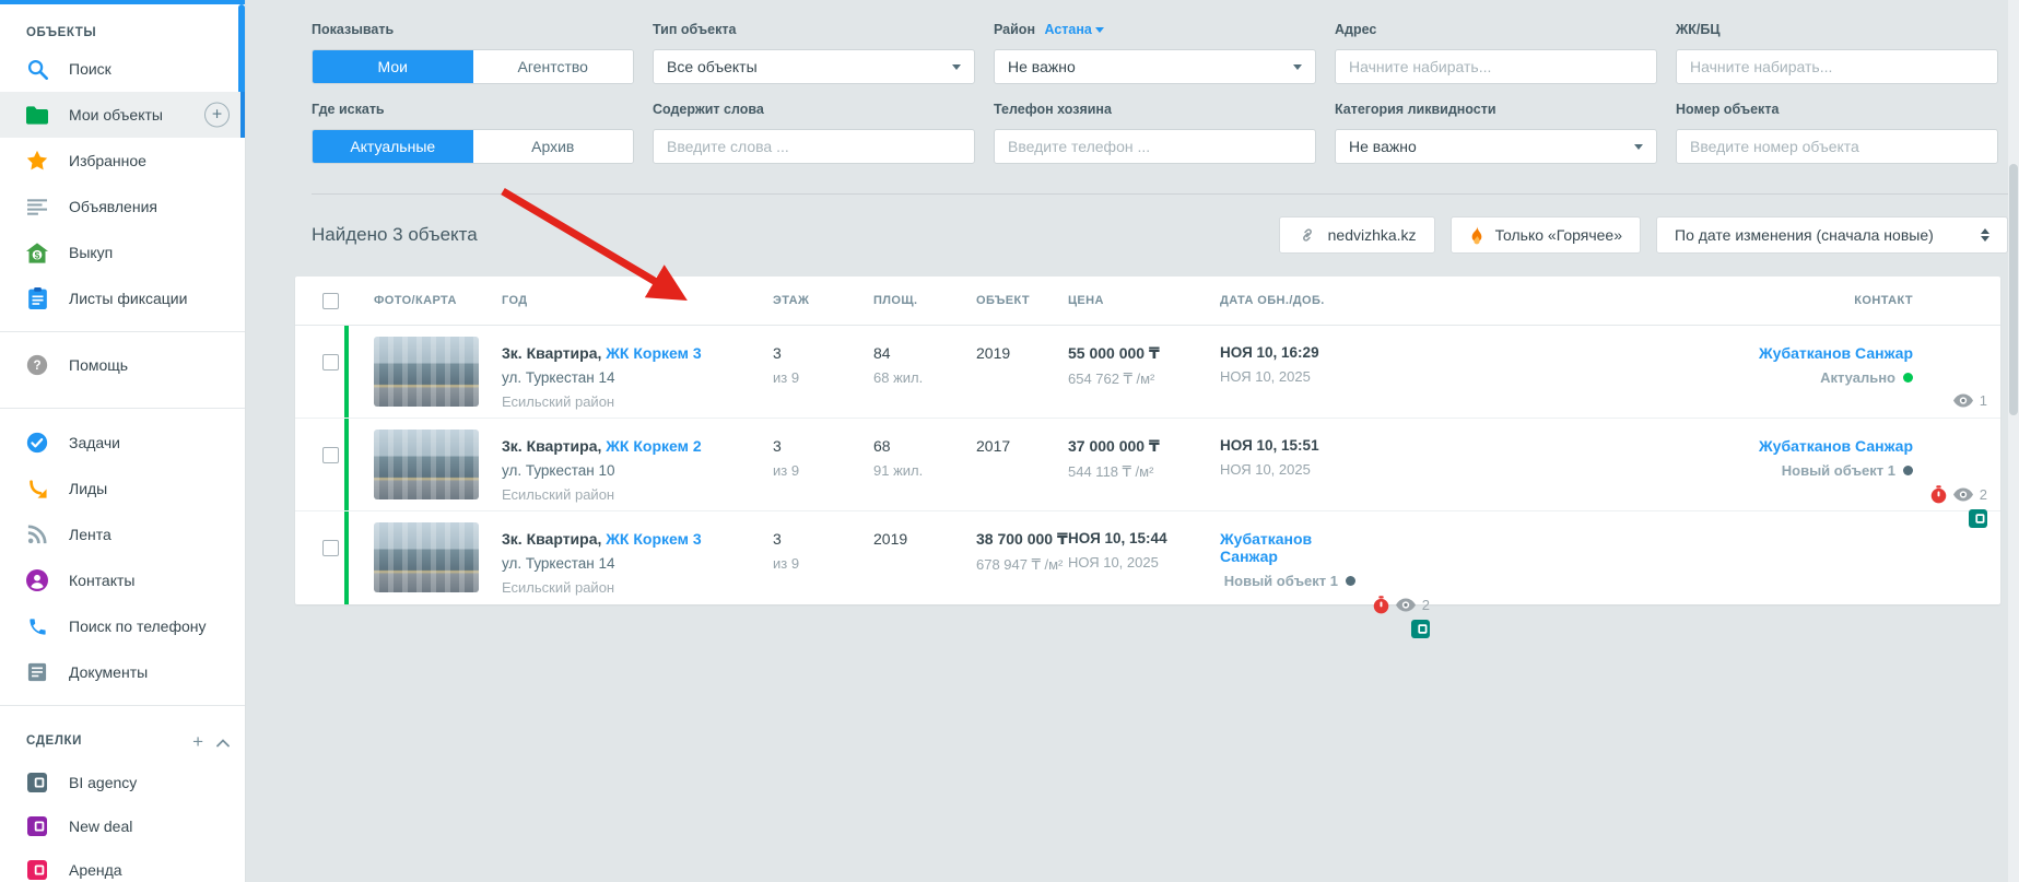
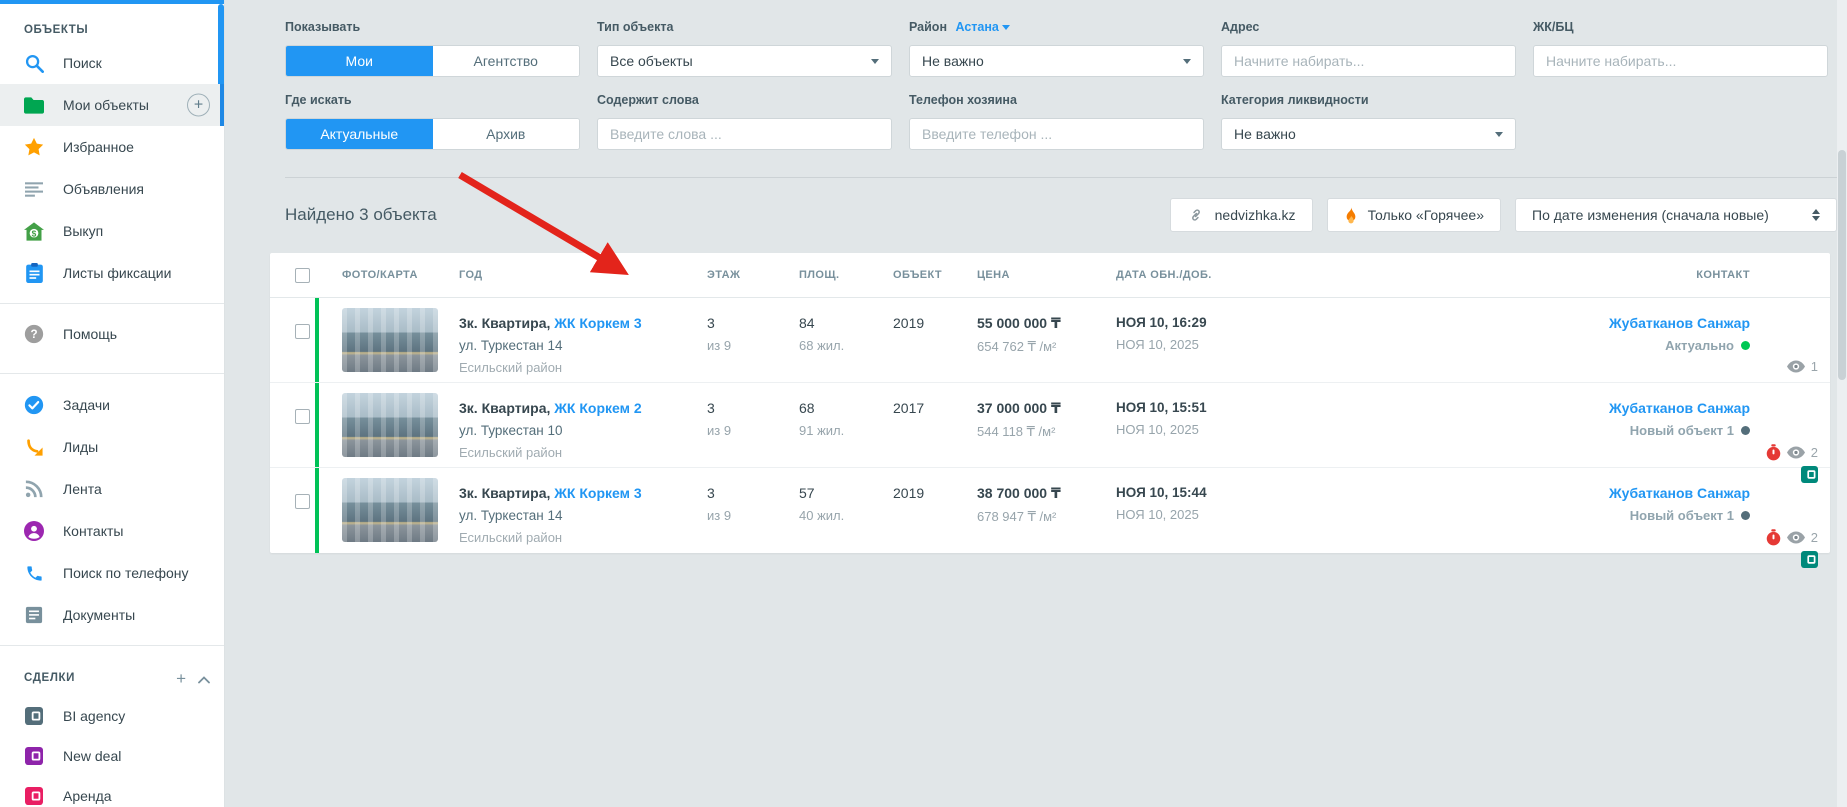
  ОБЪЕКТЫ
  Поиск
  Мои объекты
  +
  Избранное
  Объявления
  $
  Выкуп
  Листы фиксации
  ?
  Помощь
  Задачи
  Лиды
  Лента
  Контакты
  Поиск по телефону
  Документы
  СДЕЛКИ
  +
  BI agency
  New deal
  Аренда
  Показывать
  Мои
  Агентство
  Тип объекта
  Все объекты
  Район Астана
  Не важно
  Адрес
  Начните набирать...
  ЖК/БЦ
  Начните набирать...
  Где искать
  Актуальные
  Архив
  Содержит слова
  Введите слова ...
  Телефон хозяина
  Введите телефон ...
  Категория ликвидности
  Не важно
- Номер объекта
- Введите номер объекта
  Найдено 3 объекта
  nedvizhka.kz
  Только «Горячее»
  По дате изменения (сначала новые)
  ФОТО/КАРТА
  ГОД
  ЭТАЖ
  ПЛОЩ.
  ОБЪЕКТ
  ЦЕНА
  ДАТА ОБН./ДОБ.
  КОНТАКТ
  3к. Квартира, ЖК Коркем 3
  ул. Туркестан 14
  Есильский район
  3
  из 9
  84
  68 жил.
  2019
  55 000 000 ₸
  654 762 ₸ /м²
  НОЯ 10, 16:29
  НОЯ 10, 2025
  Жубатканов Санжар
  Актуально
  1
  3к. Квартира, ЖК Коркем 2
  ул. Туркестан 10
  Есильский район
  3
  из 9
  68
  91 жил.
  2017
  37 000 000 ₸
  544 118 ₸ /м²
  НОЯ 10, 15:51
  НОЯ 10, 2025
  Жубатканов Санжар
  Новый объект 1
  2
  3к. Квартира, ЖК Коркем 3
  ул. Туркестан 14
  Есильский район
  3
  из 9
+ 57
+ 40 жил.
  2019
  38 700 000 ₸
  678 947 ₸ /м²
  НОЯ 10, 15:44
  НОЯ 10, 2025
  Жубатканов Санжар
  Новый объект 1
  2
